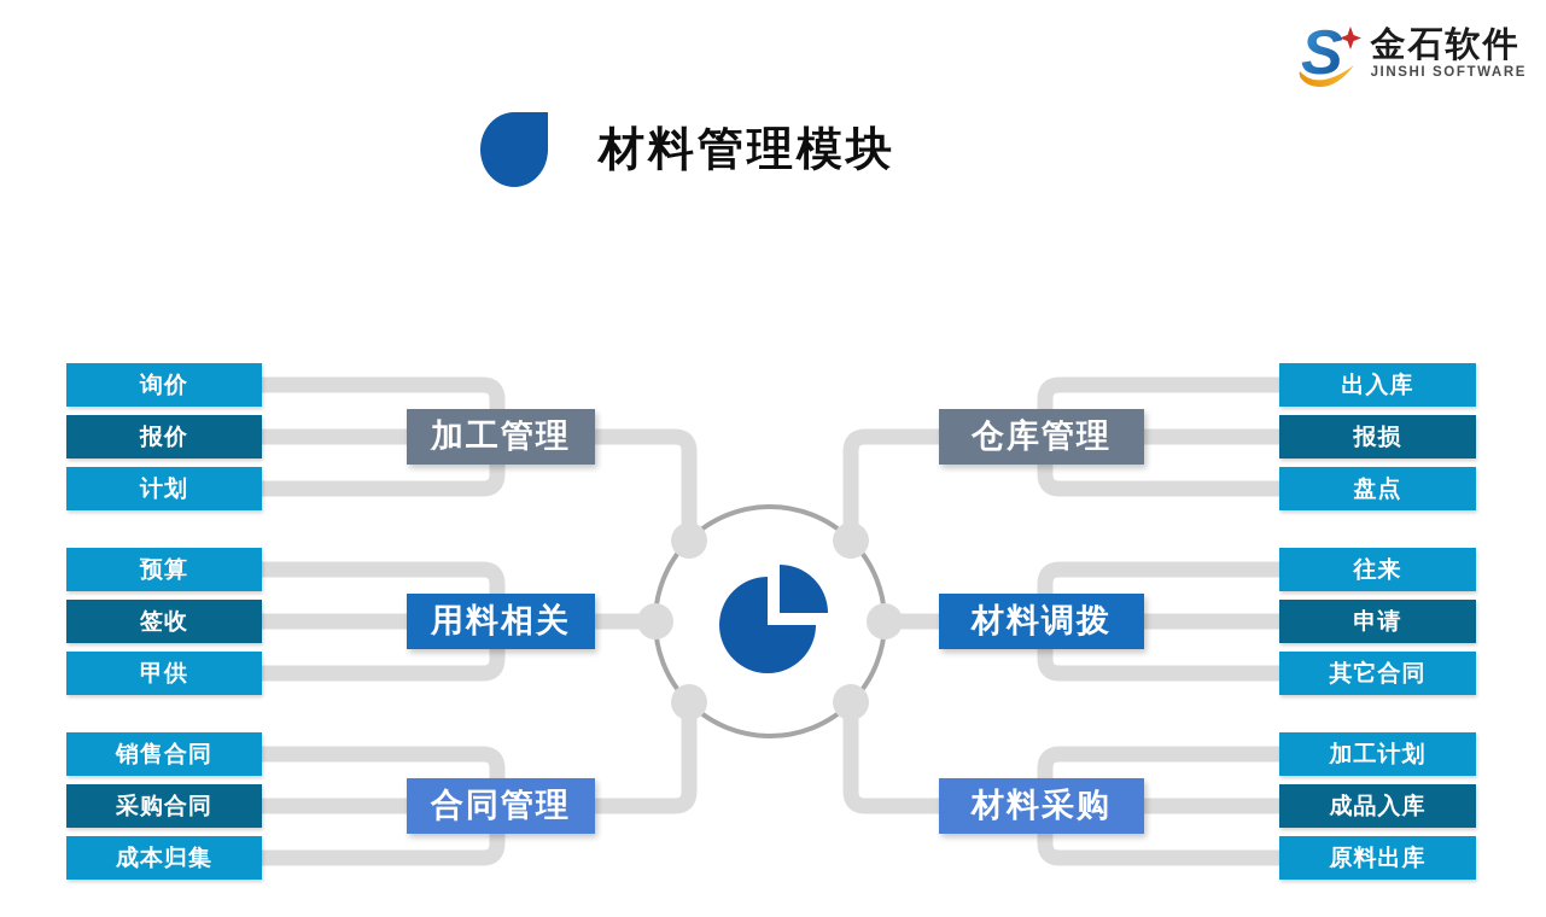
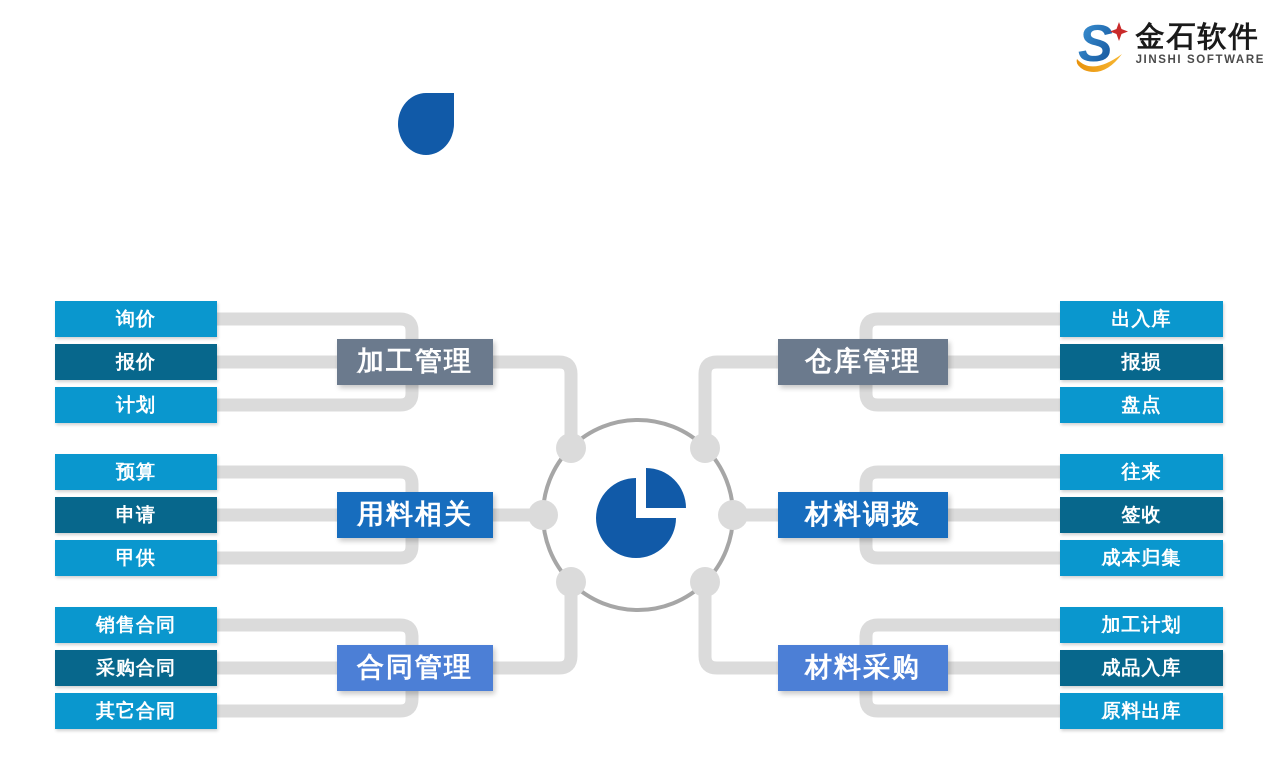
  S
  金石软件
  JINSHI SOFTWARE
- 材料管理模块
  加工管理
  询价
  报价
  计划
  用料相关
  预算
- 签收
+ 申请
  甲供
  合同管理
  销售合同
  采购合同
- 成本归集
+ 其它合同
  仓库管理
  出入库
  报损
  盘点
  材料调拨
  往来
- 申请
+ 签收
- 其它合同
+ 成本归集
  材料采购
  加工计划
  成品入库
  原料出库
